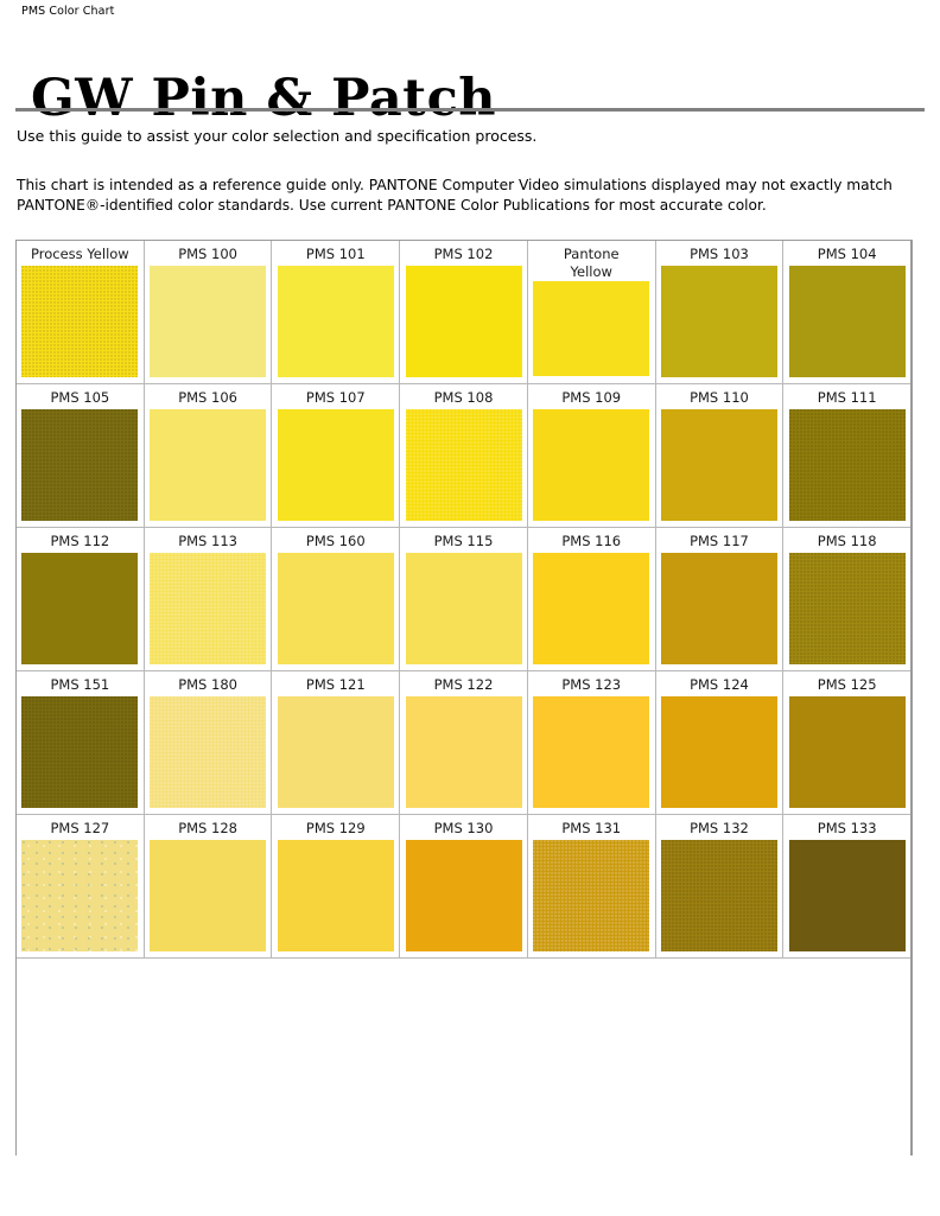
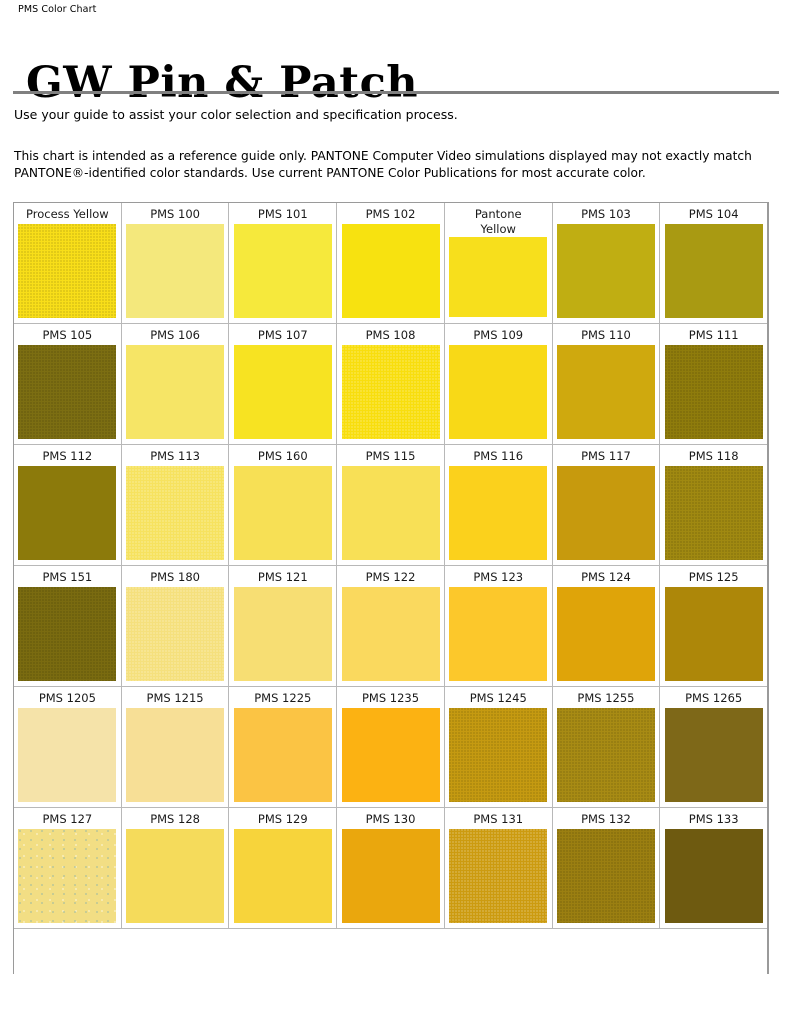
  PMS Color Chart
  GW Pin & Patch
- Use this guide to assist your color selection and specification process.
+ Use your guide to assist your color selection and specification process.
  This chart is intended as a reference guide only. PANTONE Computer Video simulations displayed may not exactly match PANTONE®-identified color standards. Use current PANTONE Color Publications for most accurate color.
  Process Yellow
  PMS 100
  PMS 101
  PMS 102
  Pantone
  Yellow
  PMS 103
  PMS 104
  PMS 105
  PMS 106
  PMS 107
  PMS 108
  PMS 109
  PMS 110
  PMS 111
  PMS 112
  PMS 113
  PMS 160
  PMS 115
  PMS 116
  PMS 117
  PMS 118
  PMS 151
  PMS 180
  PMS 121
  PMS 122
  PMS 123
  PMS 124
  PMS 125
+ PMS 1205
+ PMS 1215
+ PMS 1225
+ PMS 1235
+ PMS 1245
+ PMS 1255
+ PMS 1265
  PMS 127
  PMS 128
  PMS 129
  PMS 130
  PMS 131
  PMS 132
  PMS 133
